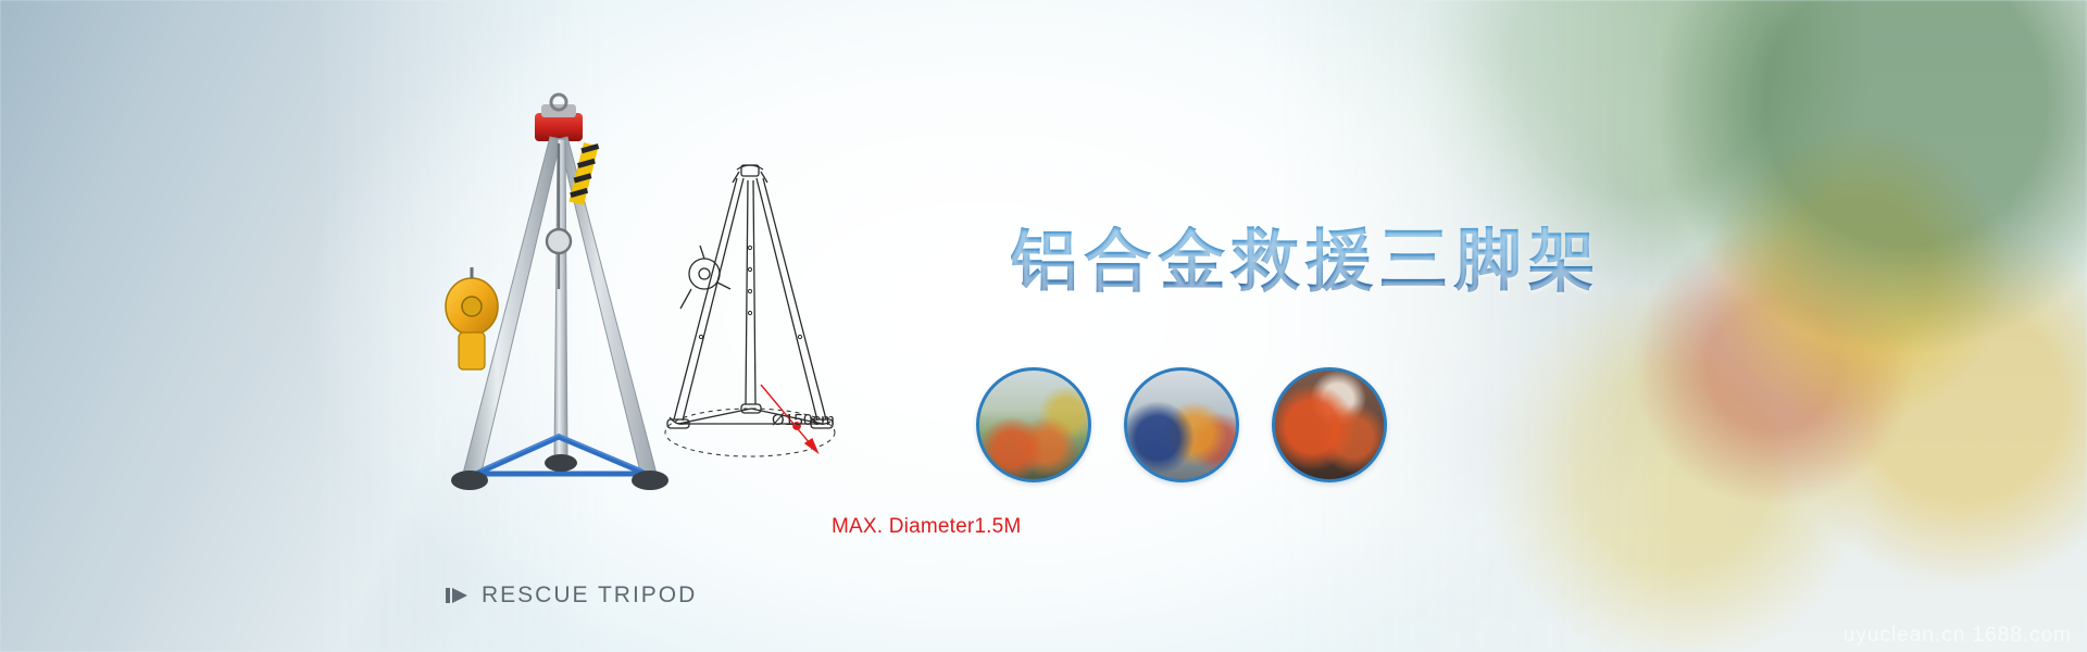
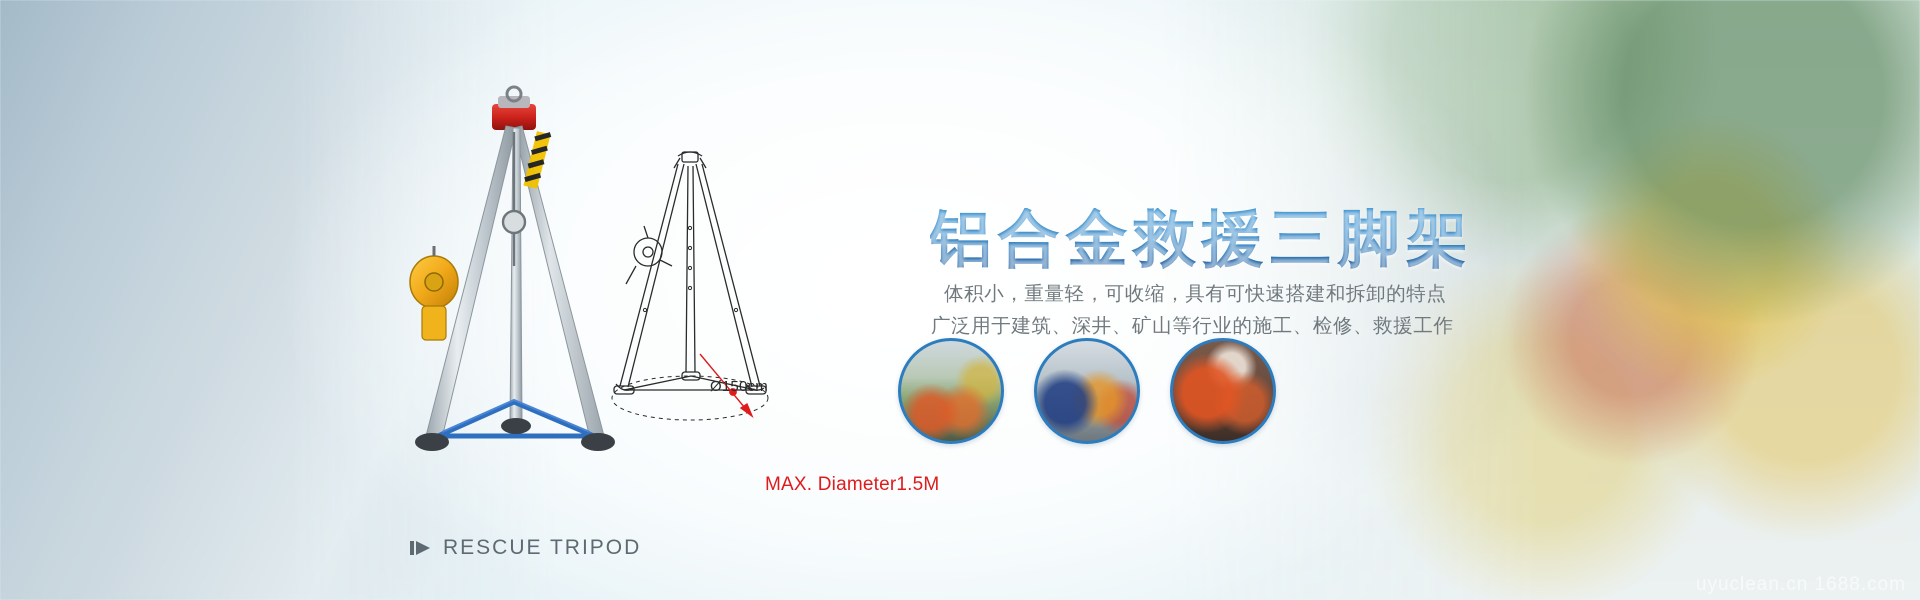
  RESCUE TRIPOD
  Ø150cm
  MAX. Diameter1.5M
  铝合金救援三脚架
+ 体积小，重量轻，可收缩，具有可快速搭建和拆卸的特点
+ 广泛用于建筑、深井、矿山等行业的施工、检修、救援工作
